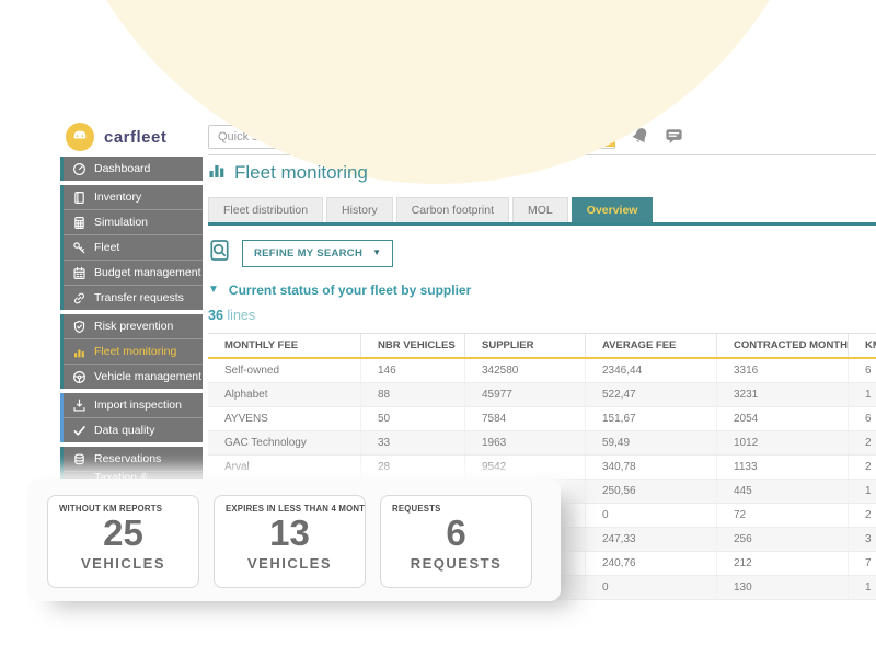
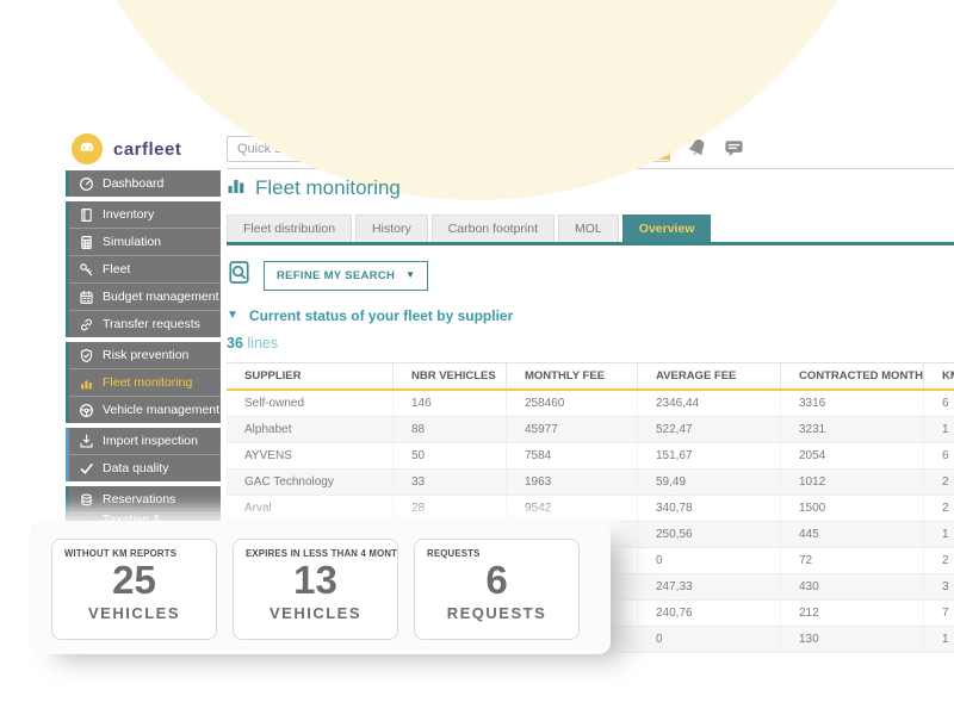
  carfleet
  Quick
  Dashboard
  Inventory
  Simulation
  Fleet
  Budget management
  Transfer requests
  Risk prevention
  Fleet monitoring
  Vehicle management
  Import inspection
  Data quality
  Reservations
  Fleet monitoring
  Fleet distribution
  History
  Carbon footprint
  MOL
  Overview
  REFINE MY SEARCH
  ▼
  ▼
  Current status of your fleet by supplier
  36 lines
- MONTHLY FEE
+ SUPPLIER
  NBR VEHICLES
- SUPPLIER
+ MONTHLY FEE
  AVERAGE FEE
  CONTRACTED MONTH
  Self-owned
  146
- 342580
+ 258460
  2346,44
  3316
  6
  Alphabet
  88
  45977
  522,47
  3231
  1
  AYVENS
  50
  7584
  151,67
  2054
  6
  GAC Technology
  33
  1963
  59,49
  1012
  2
  Arval
  28
  9542
  340,78
- 1133
+ 1500
  2
  250,56
  445
  1
  0
  72
  2
  247,33
- 256
+ 430
  3
  240,76
  212
  7
  0
  130
  1
  WITHOUT KM REPORTS
  25
  VEHICLES
  EXPIRES IN LESS THAN 4 MONT
  13
  VEHICLES
  REQUESTS
  6
  REQUESTS
